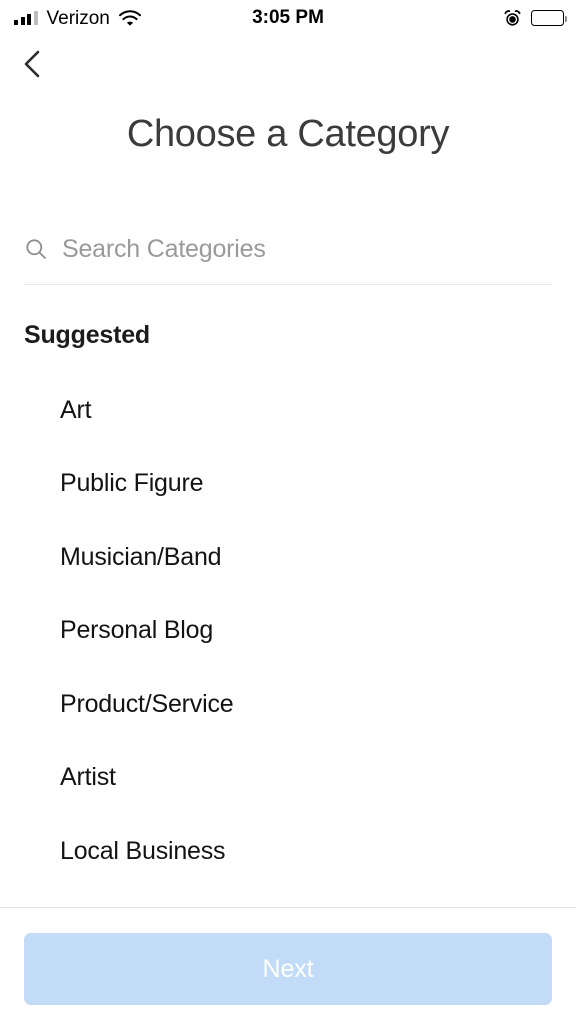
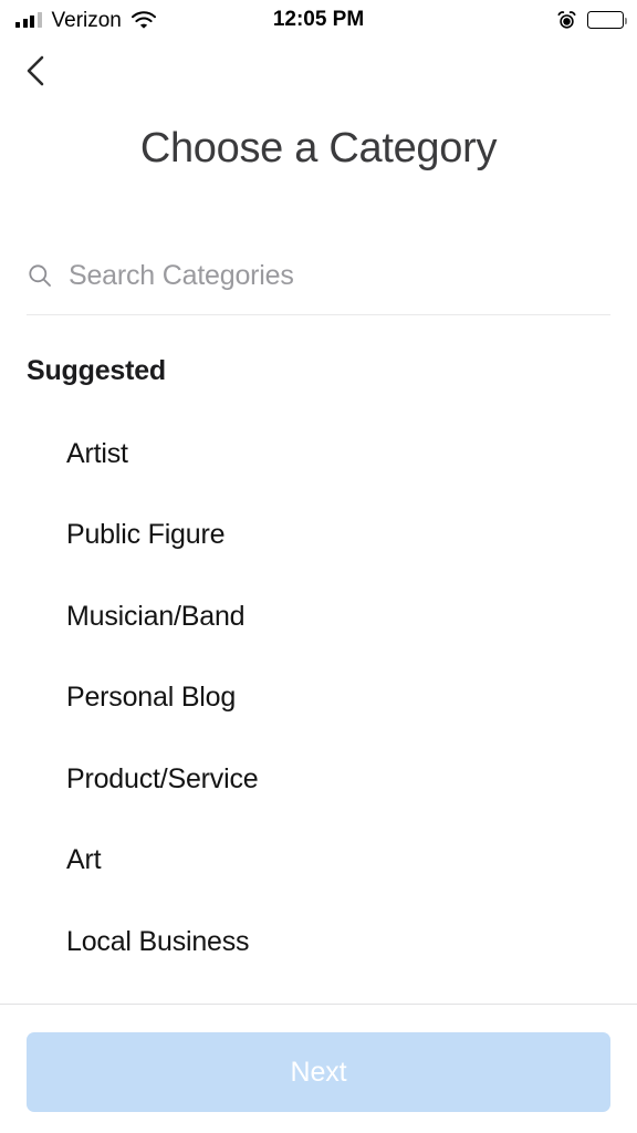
  Verizon
- 3:05 PM
+ 12:05 PM
  Choose a Category
  Search Categories
  Suggested
- Art
+ Artist
  Public Figure
  Musician/Band
  Personal Blog
  Product/Service
- Artist
+ Art
  Local Business
  Next
